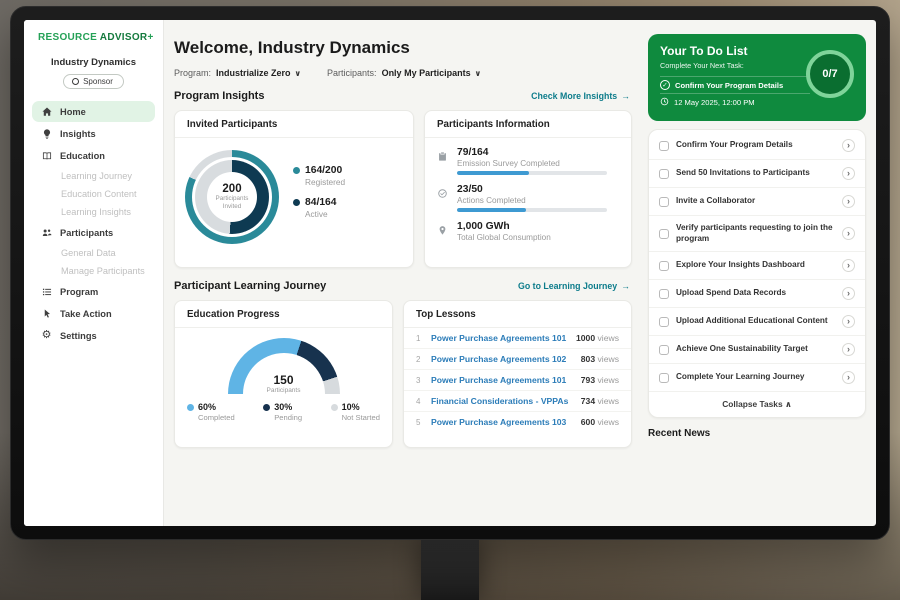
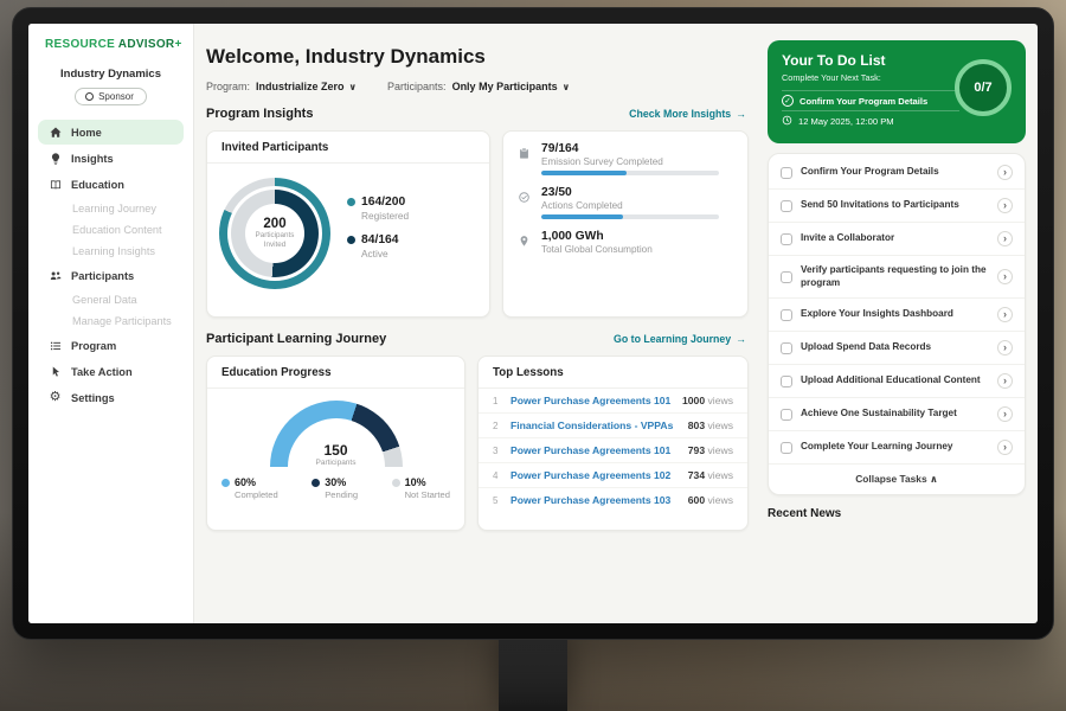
  RESOURCE ADVISOR+
  Industry Dynamics
  Sponsor
  Home
  Insights
  Education
  Learning Journey
  Education Content
  Learning Insights
  Participants
  General Data
  Manage Participants
  Program
  Take Action
  ⚙
  Settings
  Welcome, Industry Dynamics
  Program:
  Industrialize Zero
  ∨
  Participants:
  Only My Participants
  ∨
  Program Insights
  Check More Insights
  →
  Invited Participants
  200
  164/200
  Registered
  84/164
  Active
- Participants Information
  79/164
  Emission Survey Completed
  23/50
  Actions Completed
  1,000 GWh
  Total Global Consumption
  Participant Learning Journey
  Go to Learning Journey
  →
  Education Progress
  150
  60%
  Completed
  30%
  Pending
  10%
  Not Started
  Top Lessons
  1
  Power Purchase Agreements 101
  1000 views
  2
- Power Purchase Agreements 102
+ Financial Considerations - VPPAs
  803 views
  3
  Power Purchase Agreements 101
  793 views
  4
- Financial Considerations - VPPAs
+ Power Purchase Agreements 102
  734 views
  5
  Power Purchase Agreements 103
  600 views
  Your To Do List
  Complete Your Next Task:
  Confirm Your Program Details
  12 May 2025, 12:00 PM
  0/7
  Confirm Your Program Details
  ›
  Send 50 Invitations to Participants
  ›
  Invite a Collaborator
  ›
  Verify participants requesting to join the program
  ›
  Explore Your Insights Dashboard
  ›
  Upload Spend Data Records
  ›
  Upload Additional Educational Content
  ›
  Achieve One Sustainability Target
  ›
  Complete Your Learning Journey
  ›
  Collapse Tasks ∧
  Recent News
